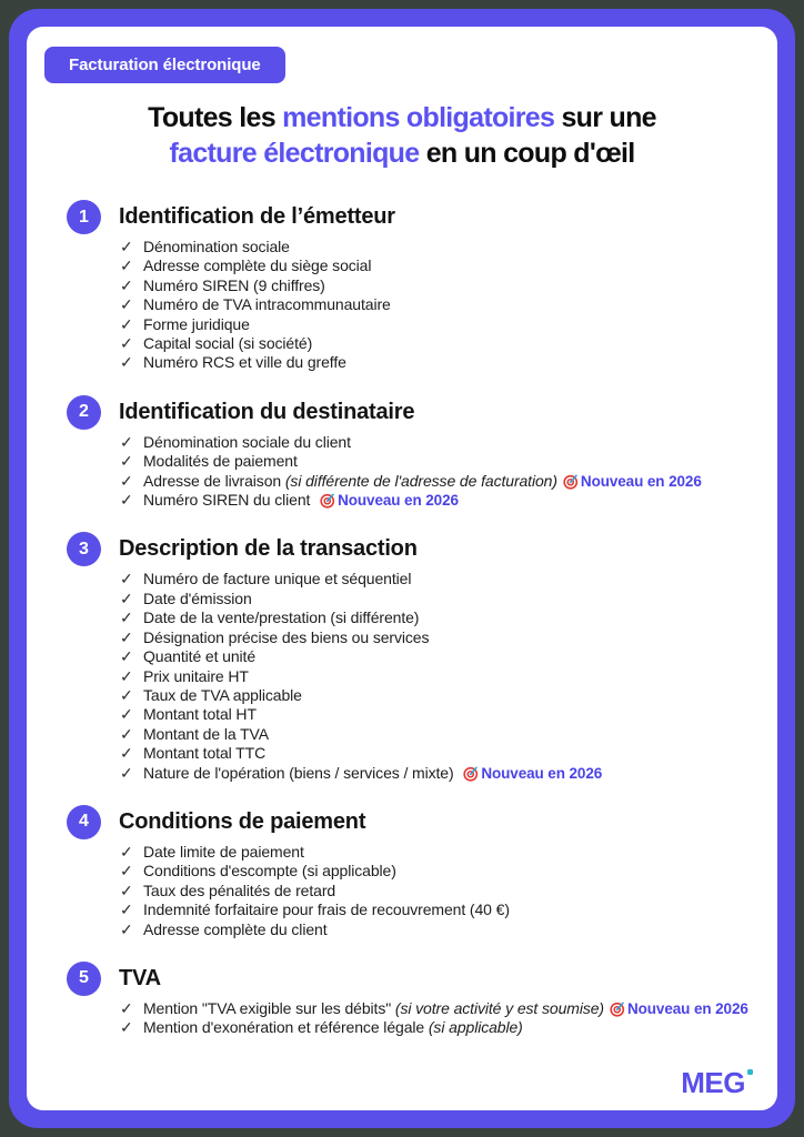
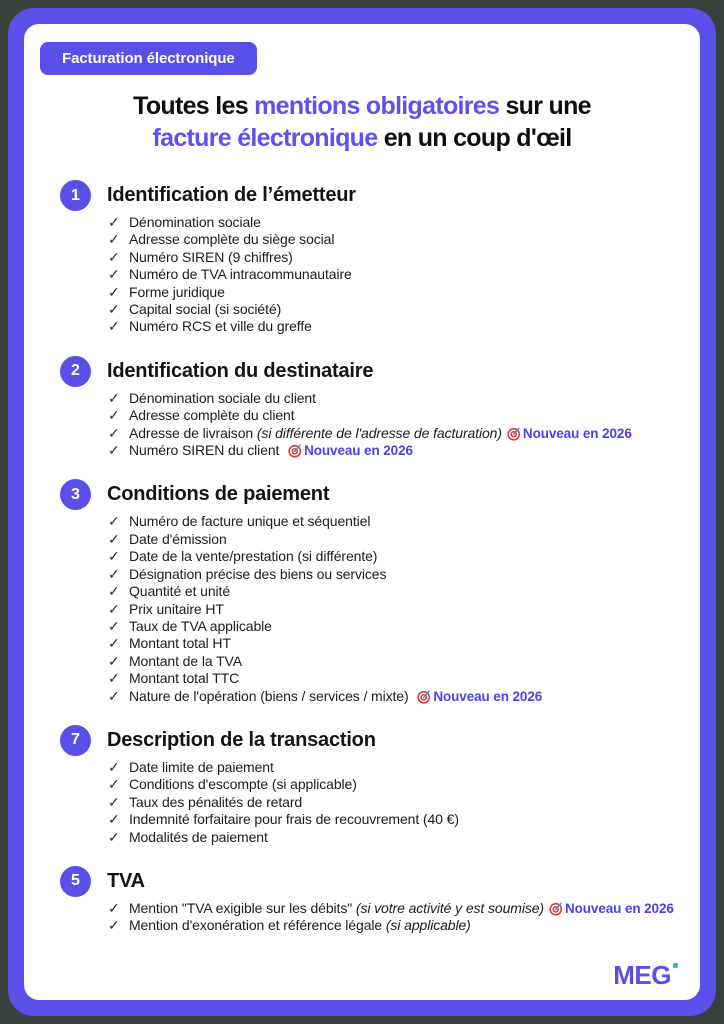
  Facturation électronique
  Toutes les mentions obligatoires sur une
  facture électronique en un coup d'œil
  1
  Identification de l’émetteur
  ✓ Dénomination sociale
  ✓ Adresse complète du siège social
  ✓ Numéro SIREN (9 chiffres)
  ✓ Numéro de TVA intracommunautaire
  ✓ Forme juridique
  ✓ Capital social (si société)
  ✓ Numéro RCS et ville du greffe
  2
  Identification du destinataire
  ✓ Dénomination sociale du client
- ✓ Modalités de paiement
+ ✓ Adresse complète du client
  ✓ Adresse de livraison (si différente de l'adresse de facturation) Nouveau en 2026
  ✓ Numéro SIREN du client Nouveau en 2026
  3
- Description de la transaction
+ Conditions de paiement
  ✓ Numéro de facture unique et séquentiel
  ✓ Date d'émission
  ✓ Date de la vente/prestation (si différente)
  ✓ Désignation précise des biens ou services
  ✓ Quantité et unité
  ✓ Prix unitaire HT
  ✓ Taux de TVA applicable
  ✓ Montant total HT
  ✓ Montant de la TVA
  ✓ Montant total TTC
  ✓ Nature de l'opération (biens / services / mixte) Nouveau en 2026
- 4
+ 7
- Conditions de paiement
+ Description de la transaction
  ✓ Date limite de paiement
  ✓ Conditions d'escompte (si applicable)
  ✓ Taux des pénalités de retard
  ✓ Indemnité forfaitaire pour frais de recouvrement (40 €)
- ✓ Adresse complète du client
+ ✓ Modalités de paiement
  5
  TVA
  ✓ Mention "TVA exigible sur les débits" (si votre activité y est soumise) Nouveau en 2026
  ✓ Mention d'exonération et référence légale (si applicable)
  MEG
